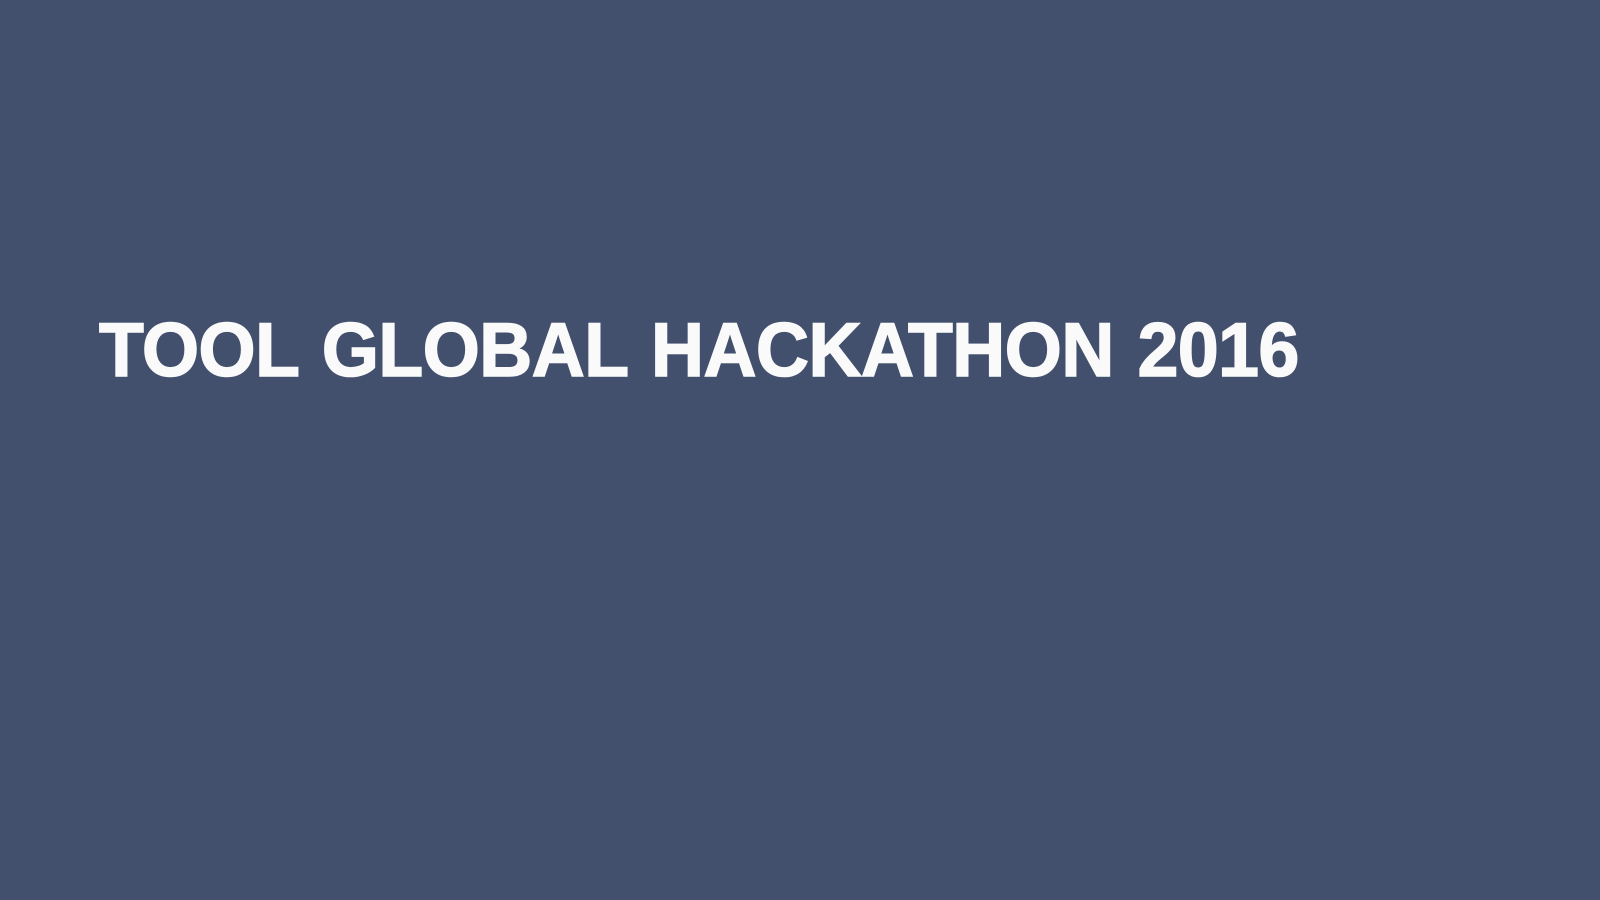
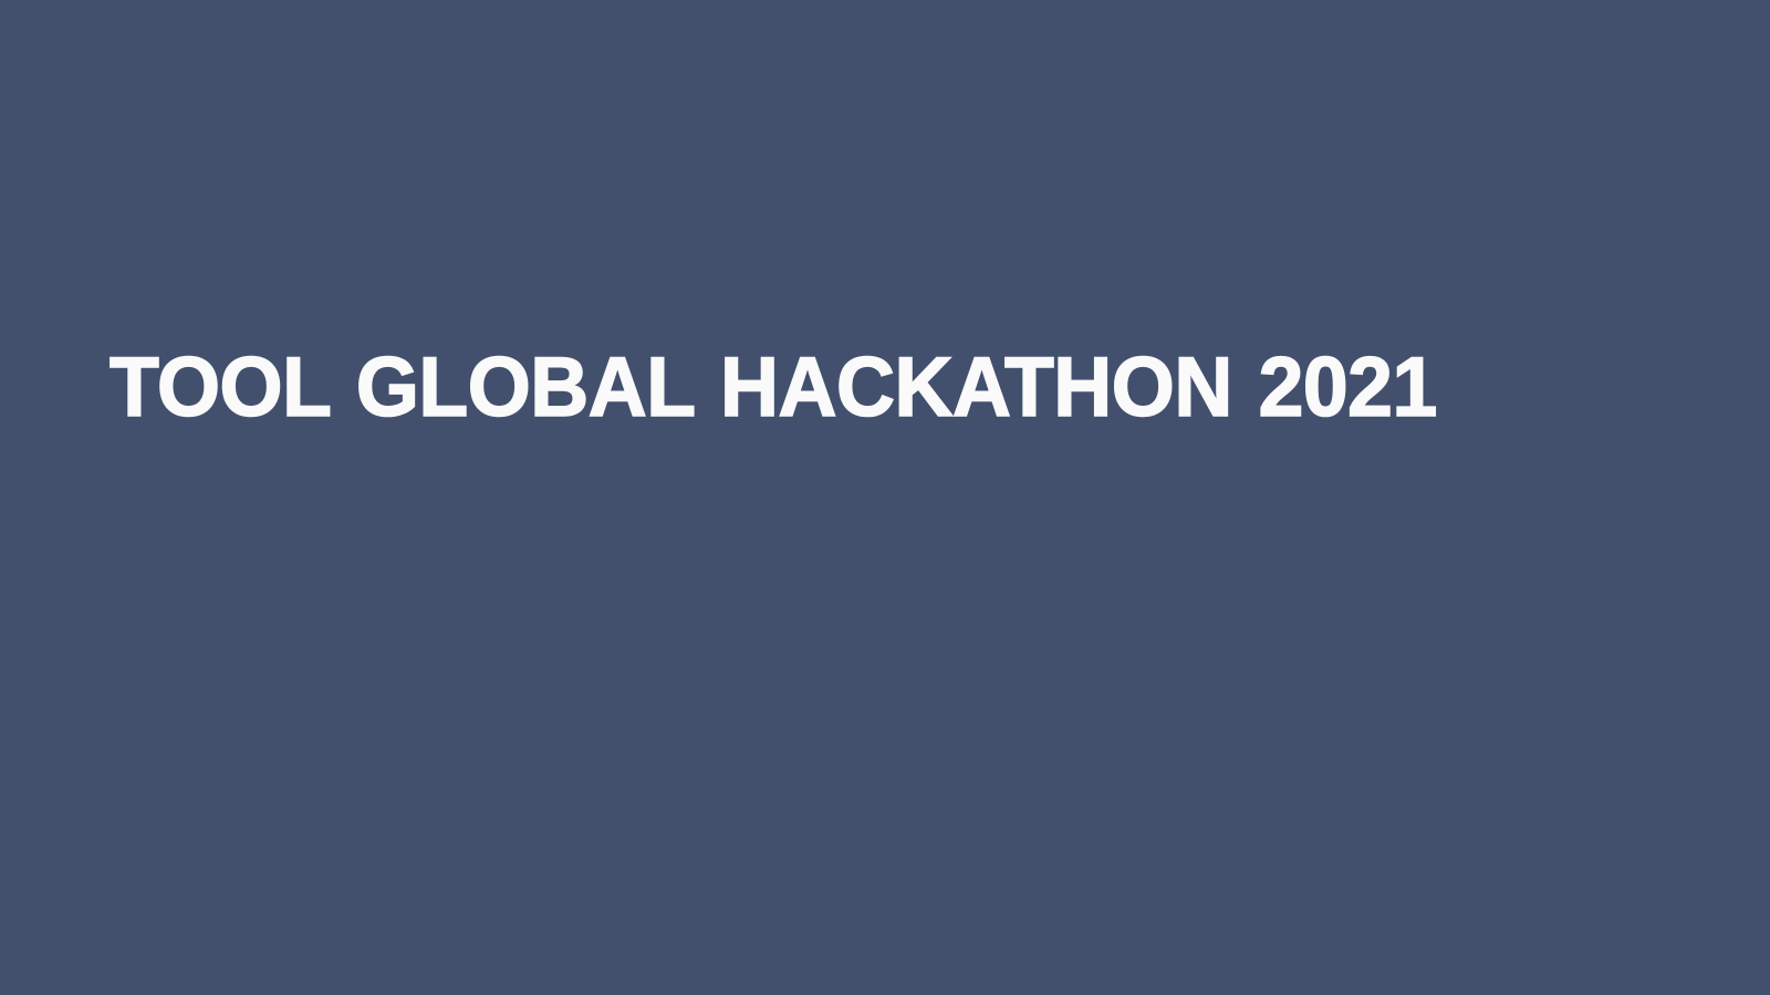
- TOOL GLOBAL HACKATHON 2016
+ TOOL GLOBAL HACKATHON 2021
